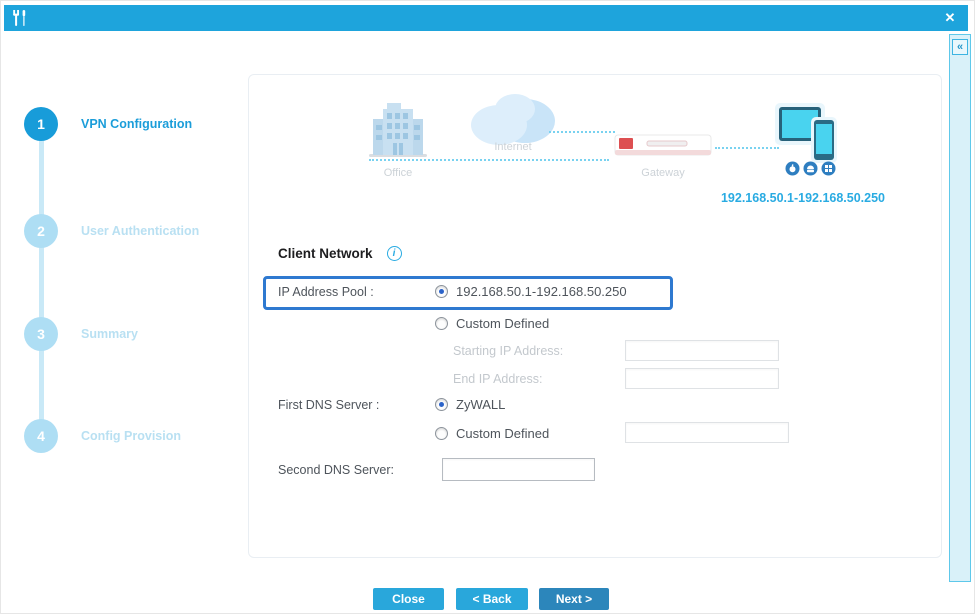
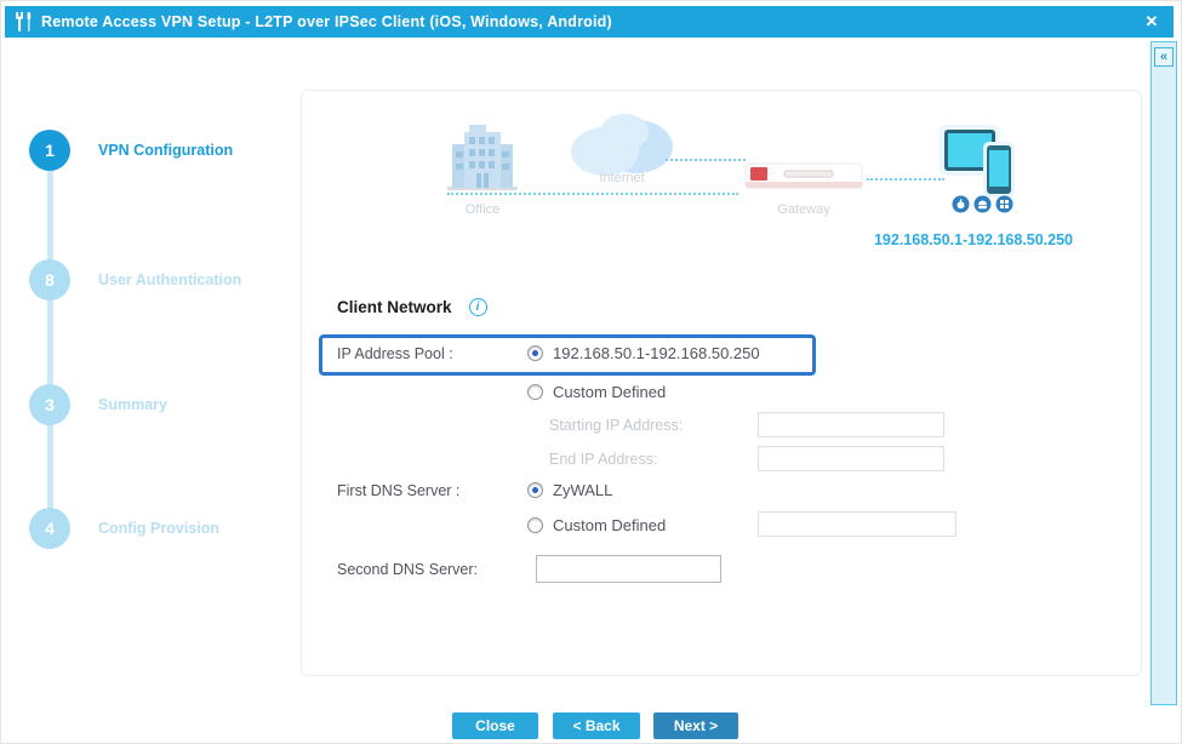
+ Remote Access VPN Setup - L2TP over IPSec Client (iOS, Windows, Android)
  ✕
  «
  1
  VPN Configuration
- 2
+ 8
  User Authentication
  3
  Summary
  4
  Config Provision
  Office
  Internet
  Gateway
  192.168.50.1-192.168.50.250
  Client Network
  i
  IP Address Pool :
  192.168.50.1-192.168.50.250
  Custom Defined
  Starting IP Address:
  End IP Address:
  First DNS Server :
  ZyWALL
  Custom Defined
  Second DNS Server:
  Close
  < Back
  Next >
